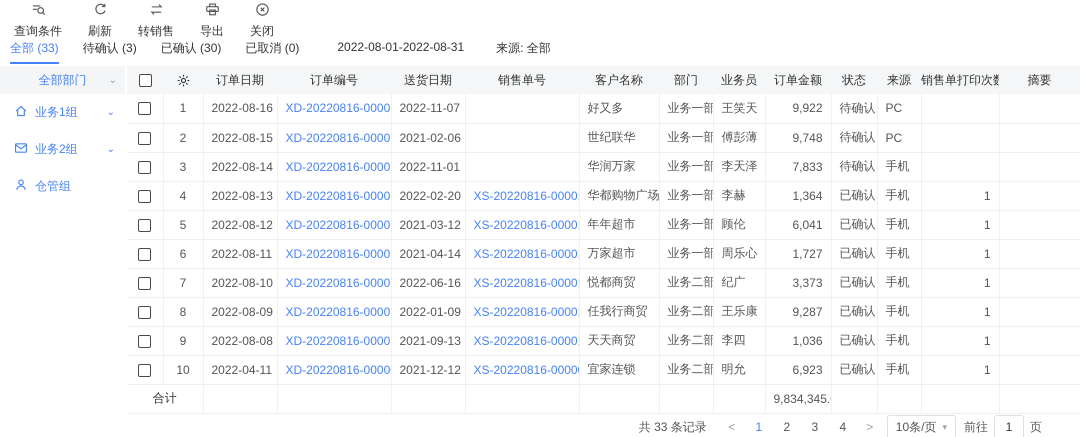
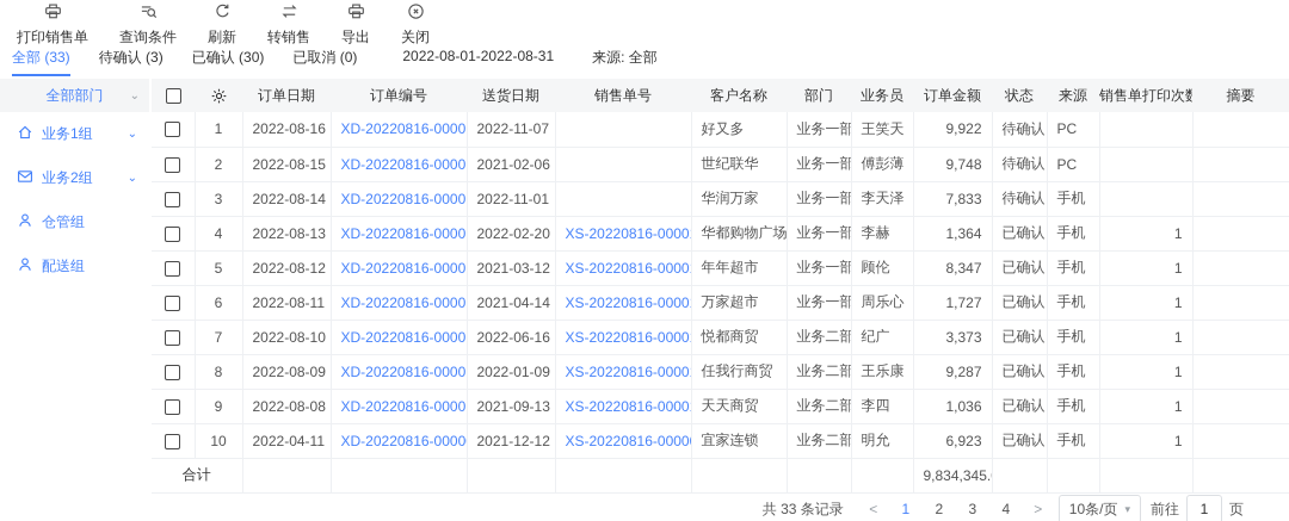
+ 打印销售单
  查询条件
  刷新
  转销售
  导出
  关闭
  全部 (33)
  待确认 (3)
  已确认 (30)
  已取消 (0)
  2022-08-01-2022-08-31
  来源: 全部
  全部部门
  ⌄
  业务1组
  ⌄
  业务2组
  ⌄
  仓管组
+ 配送组
  		订单日期	订单编号	送货日期	销售单号	客户名称	部门	业务员	订单金额	状态	来源	销售单打印次	摘要
  	1	2022-08-16	XD-20220816-0000	2022-11-07		好又多	业务一部	王笑天	9,922	待确认	PC
  	2	2022-08-15	XD-20220816-0000	2021-02-06		世纪联华	业务一部	傅彭薄	9,748	待确认	PC
  	3	2022-08-14	XD-20220816-0000	2022-11-01		华润万家	业务一部	李天泽	7,833	待确认	手机
  	4	2022-08-13	XD-20220816-0000	2022-02-20	XS-20220816-0000	华都购物广场	业务一部	李赫	1,364	已确认	手机	1
- 	5	2022-08-12	XD-20220816-0000	2021-03-12	XS-20220816-0000	年年超市	业务一部	顾伦	6,041	已确认	手机	1
+ 	5	2022-08-12	XD-20220816-0000	2021-03-12	XS-20220816-0000	年年超市	业务一部	顾伦	8,347	已确认	手机	1
  	6	2022-08-11	XD-20220816-0000	2021-04-14	XS-20220816-0000	万家超市	业务一部	周乐心	1,727	已确认	手机	1
  	7	2022-08-10	XD-20220816-0000	2022-06-16	XS-20220816-0000	悦都商贸	业务二部	纪广	3,373	已确认	手机	1
  	8	2022-08-09	XD-20220816-0000	2022-01-09	XS-20220816-0000	任我行商贸	业务二部	王乐康	9,287	已确认	手机	1
  	9	2022-08-08	XD-20220816-0000	2021-09-13	XS-20220816-0000	天天商贸	业务二部	李四	1,036	已确认	手机	1
  	10	2022-04-11	XD-20220816-0000	2021-12-12	XS-20220816-0000	宜家连锁	业务二部	明允	6,923	已确认	手机	1
  合计								9,834,345.
  共 33 条记录
  <
  1
  2
  3
  4
  >
  10条/页
  ▾
  前往
  1
  页
